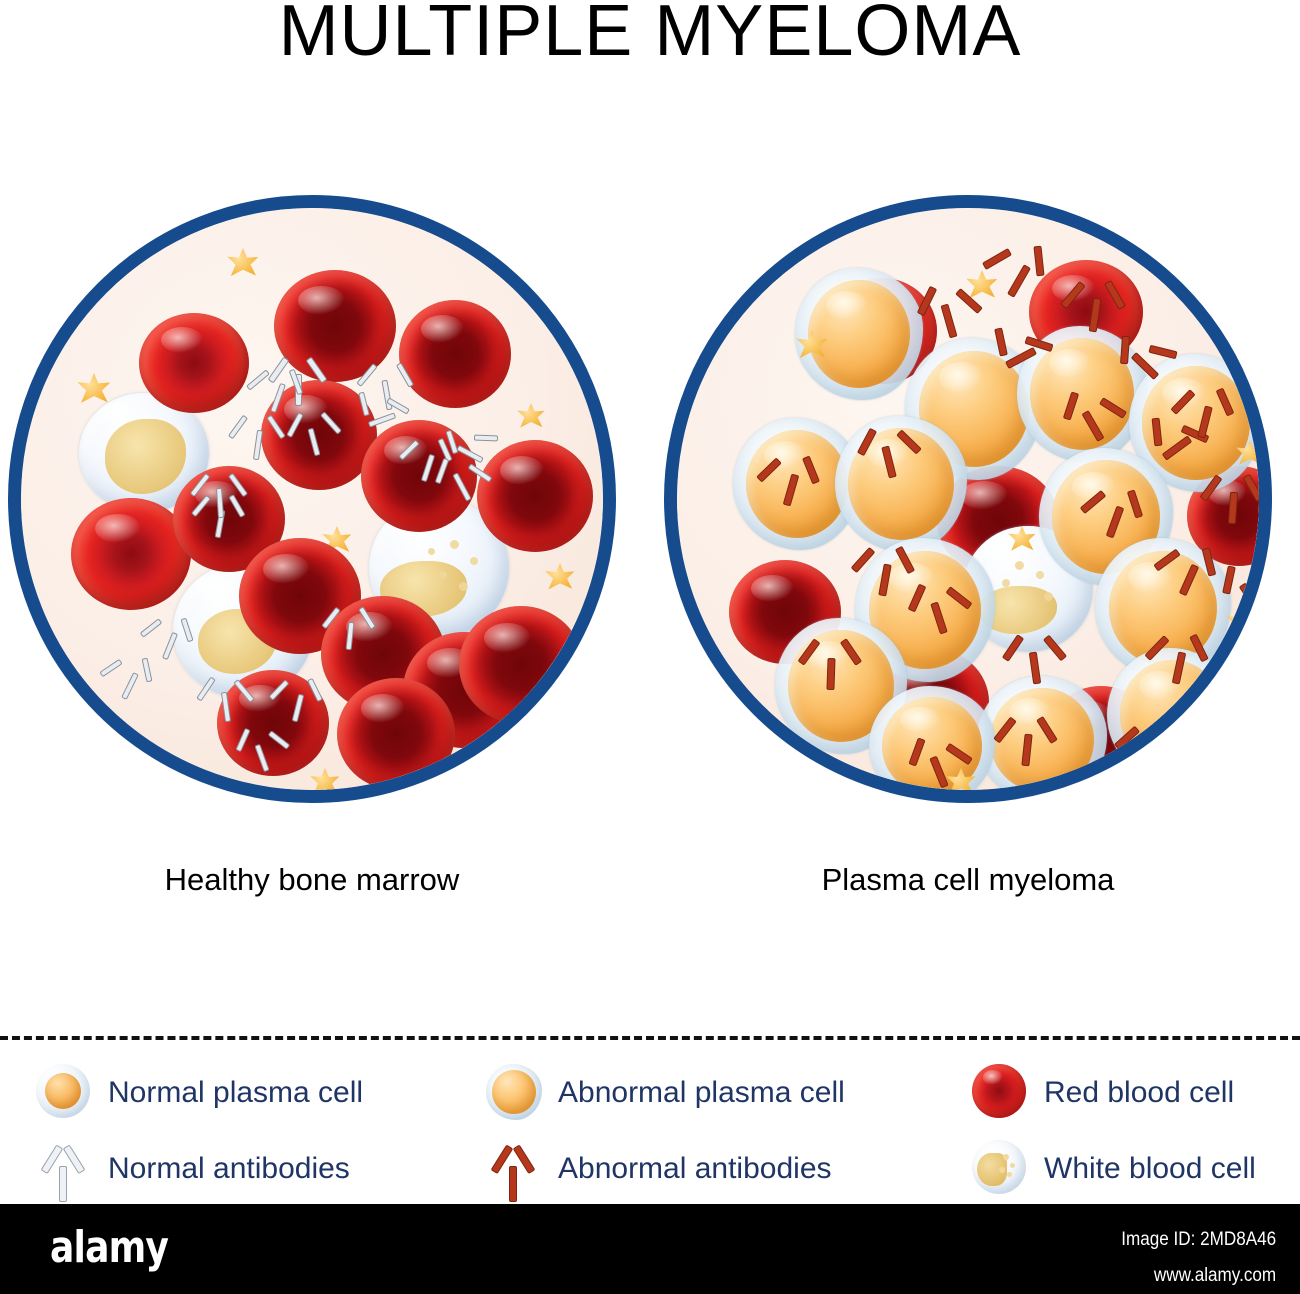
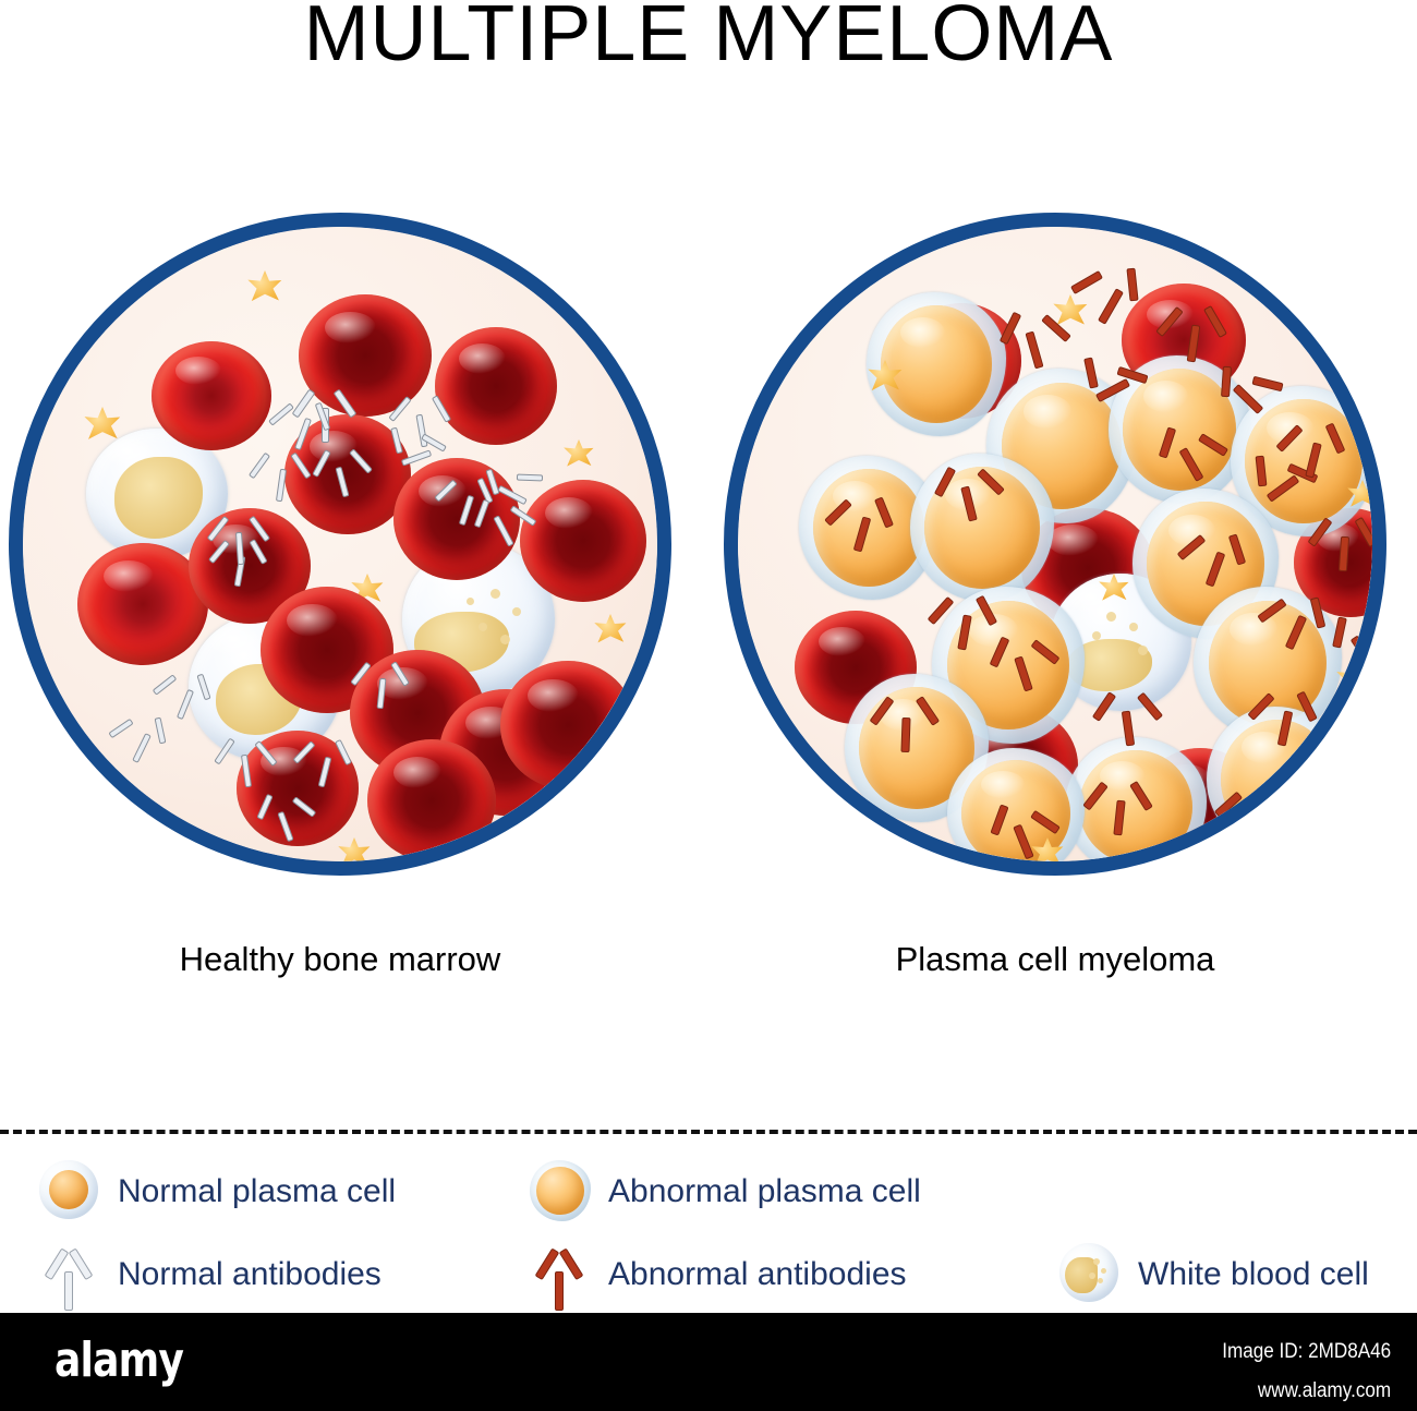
  MULTIPLE MYELOMA
  Healthy bone marrow
  Plasma cell myeloma
  Normal plasma cell
  Abnormal plasma cell
- Red blood cell
  Normal antibodies
  Abnormal antibodies
  White blood cell
  alamy
  Image ID: 2MD8A46
  www.alamy.com
